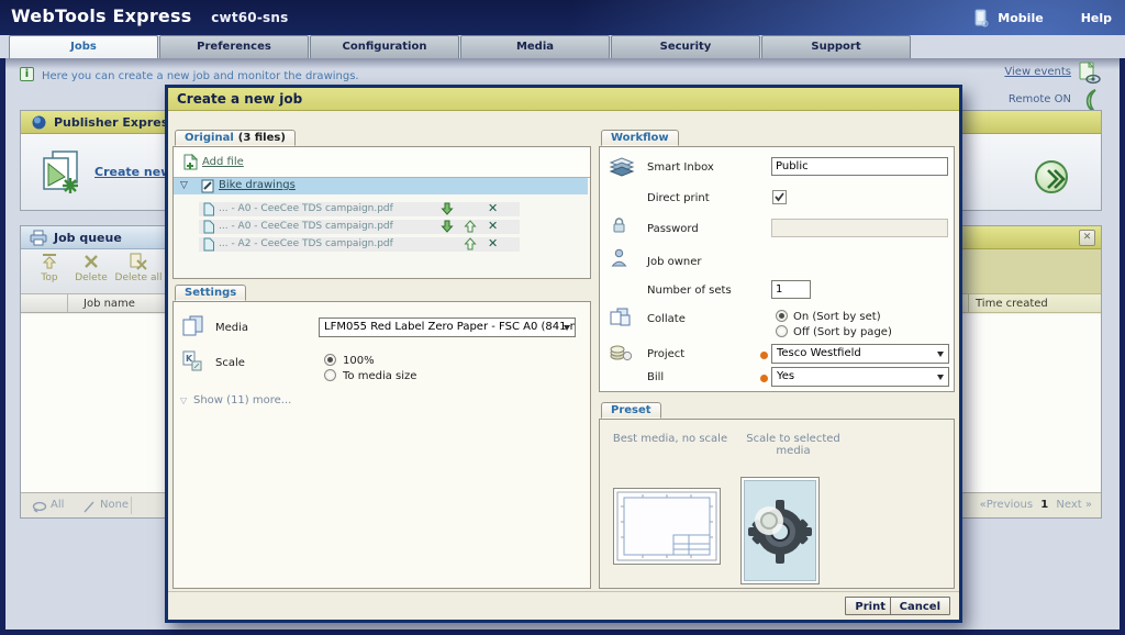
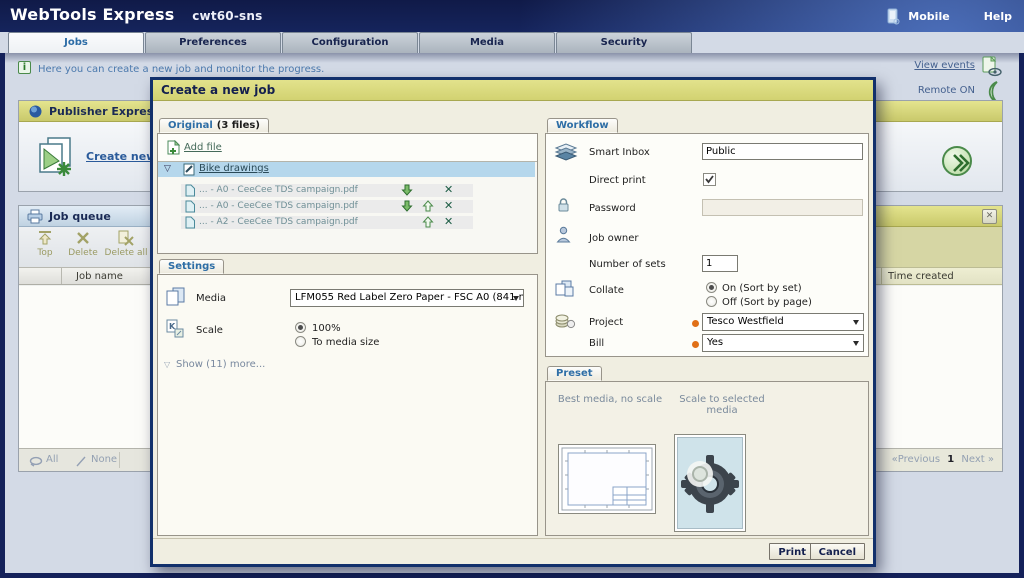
  WebTools Express cwt60-sns
  Mobile
  Help
  Jobs
  Preferences
  Configuration
  Media
  Security
- Support
  i
- Here you can create a new job and monitor the drawings.
+ Here you can create a new job and monitor the progress.
  View events
  Remote ON
  Publisher Expre
  Job queue
  Top
  Delete
  Delete all
  Job name
  All
  None
  ✕
  Time created
  «Previous 1 Next »
  Create a new job
  Original (3 files)
  Add file
  ▽
  Bike drawings
  ... - A0 - CeeCee TDS campaign.pdf
  ✕
  ... - A0 - CeeCee TDS campaign.pdf
  ✕
  ... - A2 - CeeCee TDS campaign.pdf
  ✕
  Settings
  Media
  LFM055 Red Label Zero Paper - FSC A0 (841
  K
  Scale
  100%
  To media size
  ▽
  Show (11) more...
  Workflow
  Smart Inbox
  Public
  Direct print
  Password
  Job owner
  Number of sets
  1
  Collate
  On (Sort by set)
  Off (Sort by page)
  Project
  Tesco Westfield
  Bill
  Yes
  Preset
  Best media, no scale
  Scale to selected media
  Print
  Cancel
